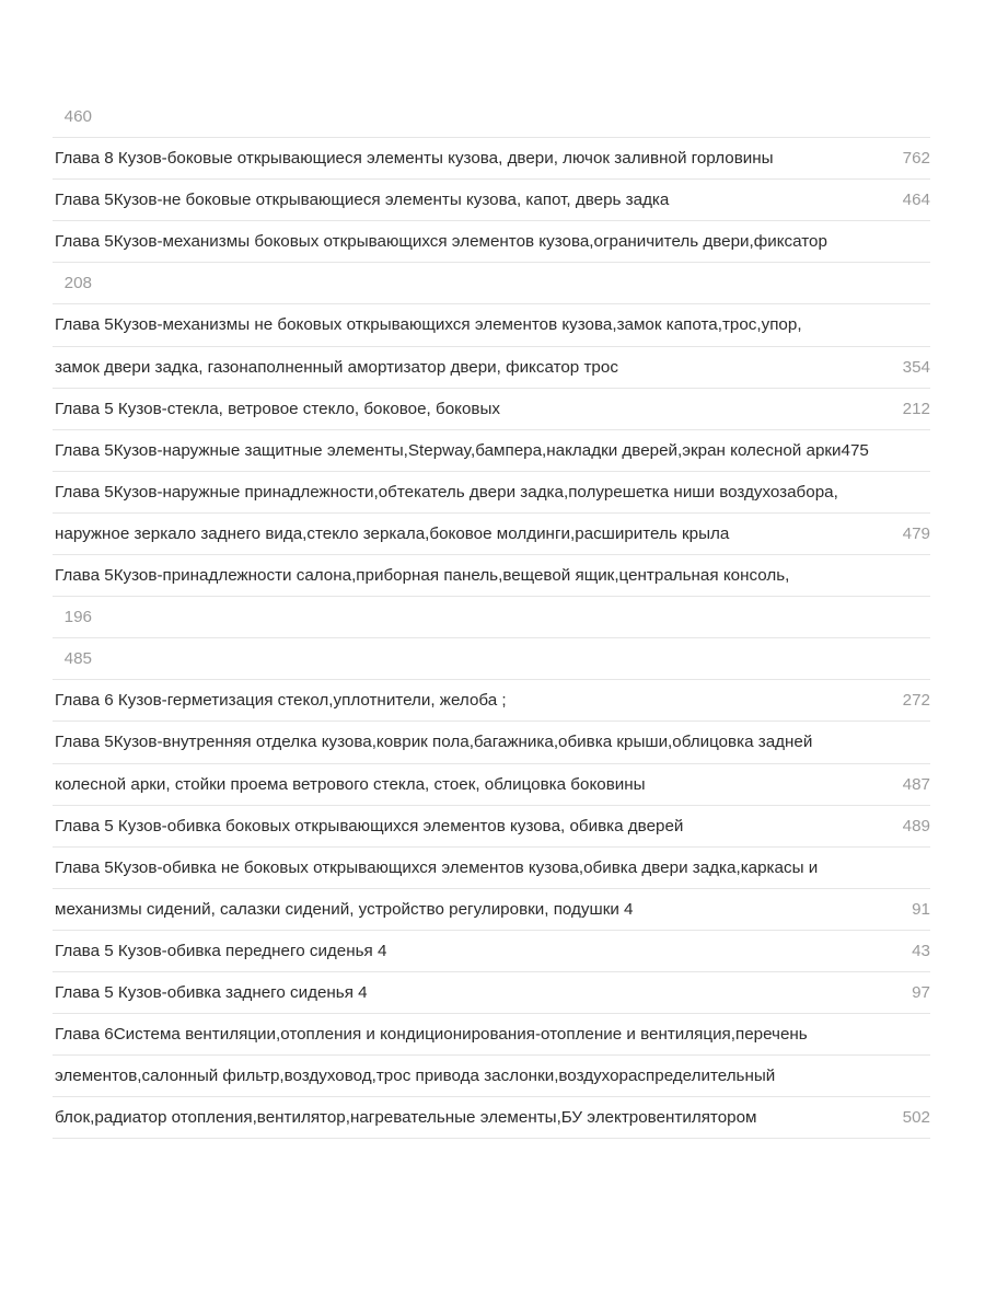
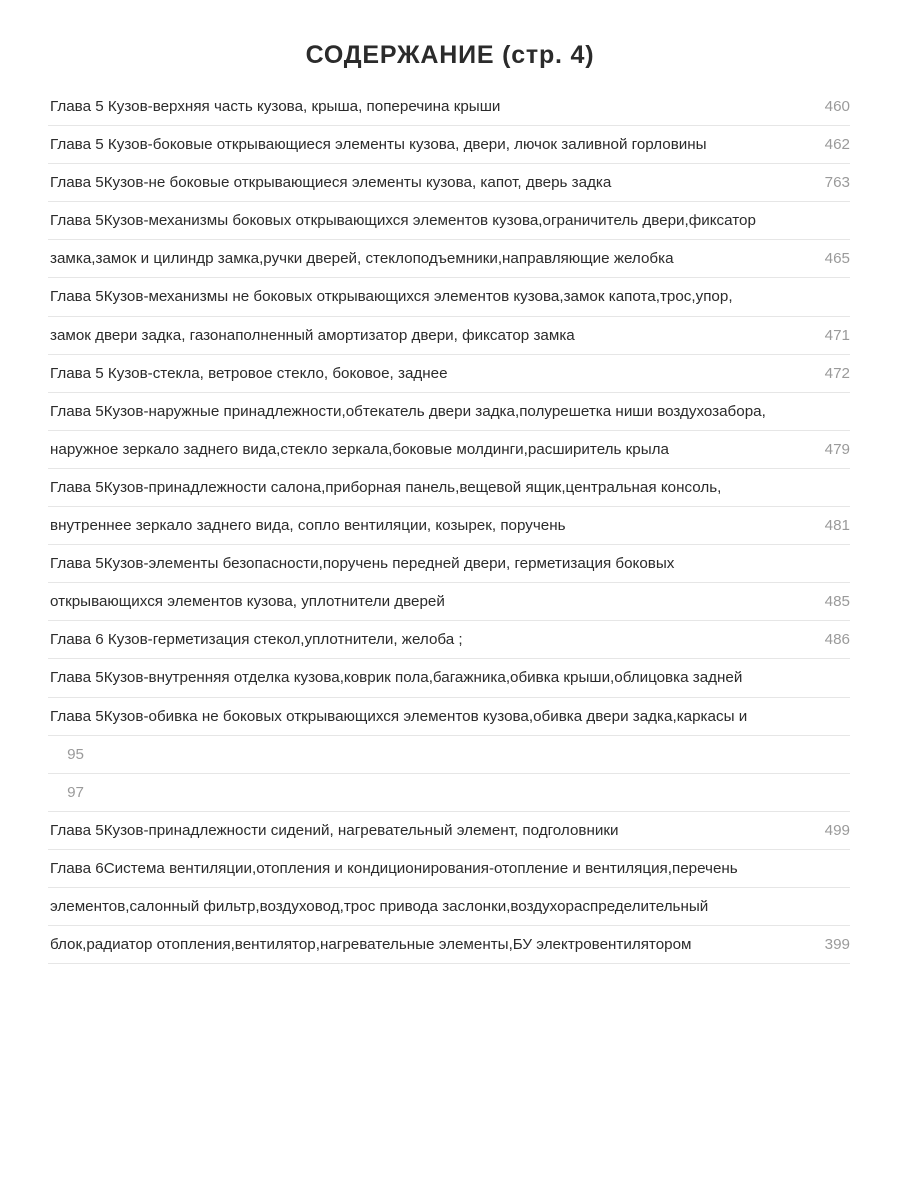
+ СОДЕРЖАНИЕ (стр. 4)
+ Глава 5 Кузов-верхняя часть кузова, крыша, поперечина крыши
  460
- Глава 8 Кузов-боковые открывающиеся элементы кузова, двери, лючок заливной горловины
+ Глава 5 Кузов-боковые открывающиеся элементы кузова, двери, лючок заливной горловины
- 762
+ 462
  Глава 5Кузов-не боковые открывающиеся элементы кузова, капот, дверь задка
- 464
+ 763
  Глава 5Кузов-механизмы боковых открывающихся элементов кузова,ограничитель двери,фиксатор
+ замка,замок и цилиндр замка,ручки дверей, стеклоподъемники,направляющие желобка
- 208
+ 465
  Глава 5Кузов-механизмы не боковых открывающихся элементов кузова,замок капота,трос,упор,
- замок двери задка, газонаполненный амортизатор двери, фиксатор трос
+ замок двери задка, газонаполненный амортизатор двери, фиксатор замка
- 354
+ 471
- Глава 5 Кузов-стекла, ветровое стекло, боковое, боковых
+ Глава 5 Кузов-стекла, ветровое стекло, боковое, заднее
- 212
+ 472
- Глава 5Кузов-наружные защитные элементы,Stepway,бампера,накладки дверей,экран колесной арки475
  Глава 5Кузов-наружные принадлежности,обтекатель двери задка,полурешетка ниши воздухозабора,
- наружное зеркало заднего вида,стекло зеркала,боковое молдинги,расширитель крыла
+ наружное зеркало заднего вида,стекло зеркала,боковые молдинги,расширитель крыла
  479
  Глава 5Кузов-принадлежности салона,приборная панель,вещевой ящик,центральная консоль,
+ внутреннее зеркало заднего вида, сопло вентиляции, козырек, поручень
- 196
+ 481
+ Глава 5Кузов-элементы безопасности,поручень передней двери, герметизация боковых
+ открывающихся элементов кузова, уплотнители дверей
  485
  Глава 6 Кузов-герметизация стекол,уплотнители, желоба ;
- 272
+ 486
  Глава 5Кузов-внутренняя отделка кузова,коврик пола,багажника,обивка крыши,облицовка задней
- колесной арки, стойки проема ветрового стекла, стоек, облицовка боковины
- 487
- Глава 5 Кузов-обивка боковых открывающихся элементов кузова, обивка дверей
- 489
  Глава 5Кузов-обивка не боковых открывающихся элементов кузова,обивка двери задка,каркасы и
- механизмы сидений, салазки сидений, устройство регулировки, подушки 4
- 91
- Глава 5 Кузов-обивка переднего сиденья 4
- 43
+ 95
- Глава 5 Кузов-обивка заднего сиденья 4
  97
+ Глава 5Кузов-принадлежности сидений, нагревательный элемент, подголовники
+ 499
  Глава 6Система вентиляции,отопления и кондиционирования-отопление и вентиляция,перечень
  элементов,салонный фильтр,воздуховод,трос привода заслонки,воздухораспределительный
  блок,радиатор отопления,вентилятор,нагревательные элементы,БУ электровентилятором
- 502
+ 399
